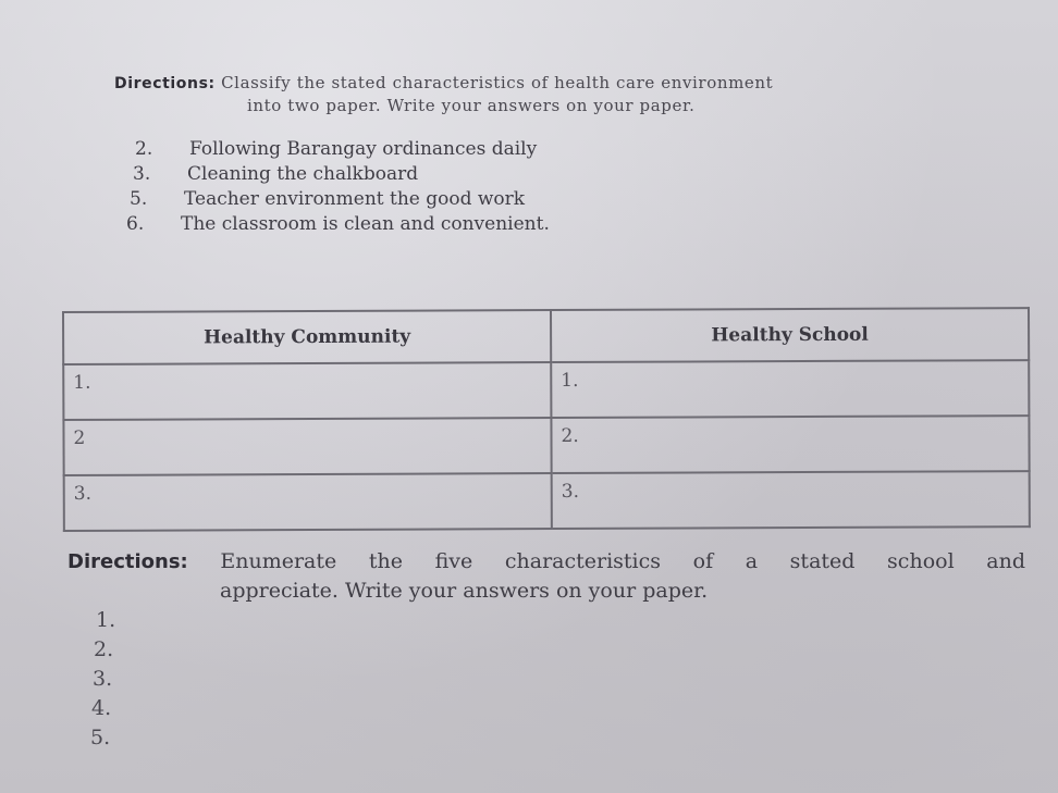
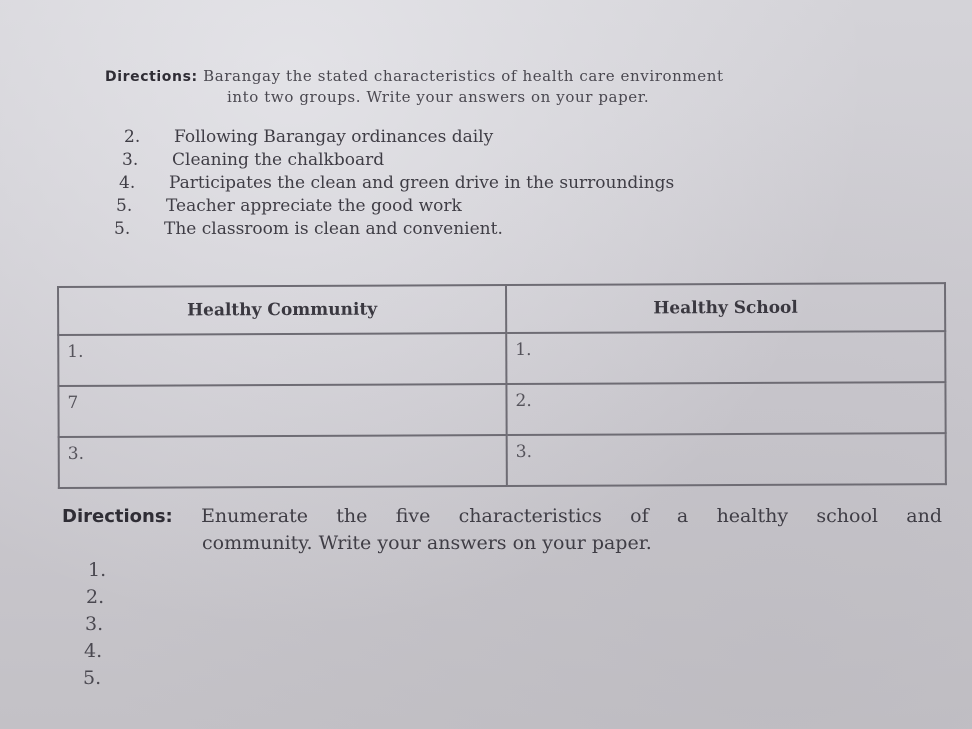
- Directions: Classify the stated characteristics of health care environment
+ Directions: Barangay the stated characteristics of health care environment
- into two paper. Write your answers on your paper.
+ into two groups. Write your answers on your paper.
  2. Following Barangay ordinances daily
  3. Cleaning the chalkboard
+ 4. Participates the clean and green drive in the surroundings
- 5. Teacher environment the good work
+ 5. Teacher appreciate the good work
- 6. The classroom is clean and convenient.
+ 5. The classroom is clean and convenient.
  Healthy Community	Healthy School
  1.	1.
- 2	2.
+ 7	2.
  3.	3.
- Directions: Enumerate the five characteristics of a stated school and
+ Directions: Enumerate the five characteristics of a healthy school and
- appreciate. Write your answers on your paper.
+ community. Write your answers on your paper.
  1.
  2.
  3.
  4.
  5.
